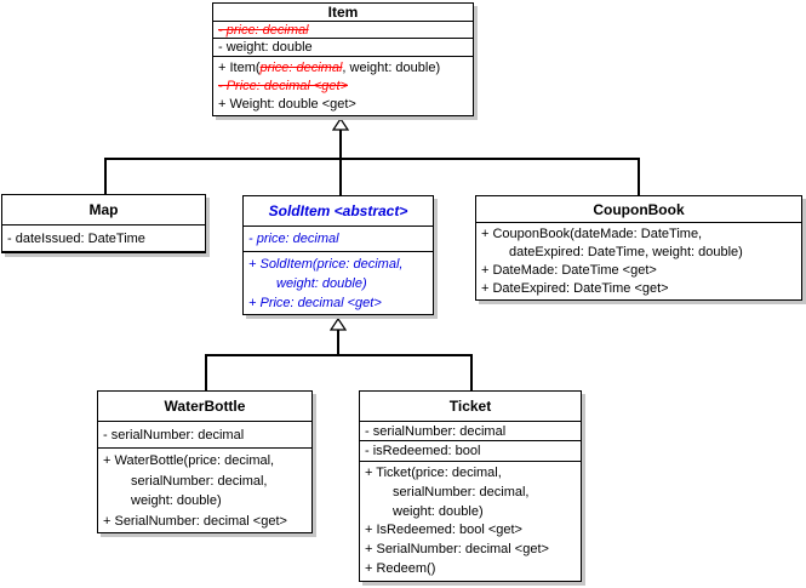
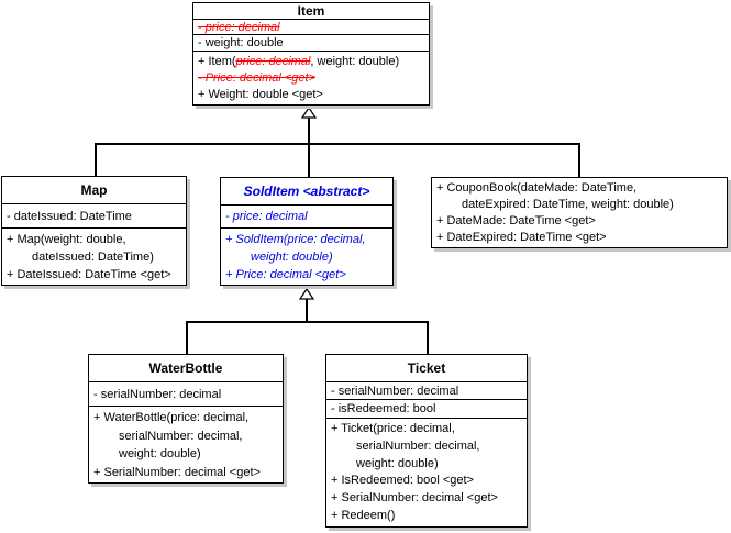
  Item
  - price: decimal
  - weight: double
  + Item(price: decimal, weight: double)
  - Price: decimal <get>
  + Weight: double <get>
  Map
  - dateIssued: DateTime
+ + Map(weight: double,
+ dateIssued: DateTime)
+ + DateIssued: DateTime <get>
  SoldItem <abstract>
  - price: decimal
  + SoldItem(price: decimal,
  weight: double)
  + Price: decimal <get>
- CouponBook
  + CouponBook(dateMade: DateTime,
  dateExpired: DateTime, weight: double)
  + DateMade: DateTime <get>
  + DateExpired: DateTime <get>
  WaterBottle
  - serialNumber: decimal
  + WaterBottle(price: decimal,
  serialNumber: decimal,
  weight: double)
  + SerialNumber: decimal <get>
  Ticket
  - serialNumber: decimal
  - isRedeemed: bool
  + Ticket(price: decimal,
  serialNumber: decimal,
  weight: double)
  + IsRedeemed: bool <get>
  + SerialNumber: decimal <get>
  + Redeem()
